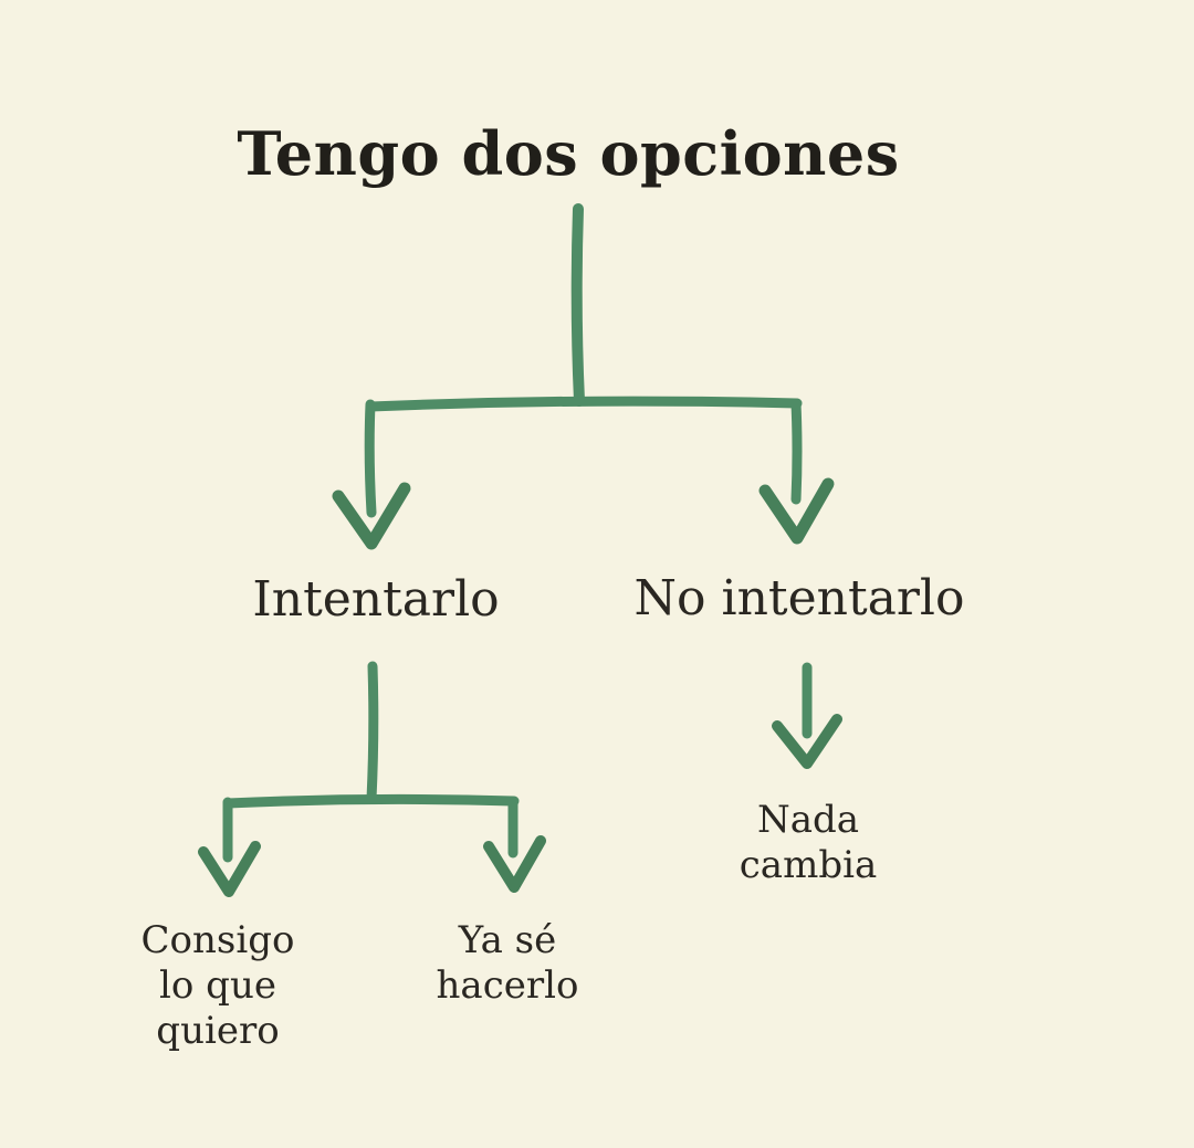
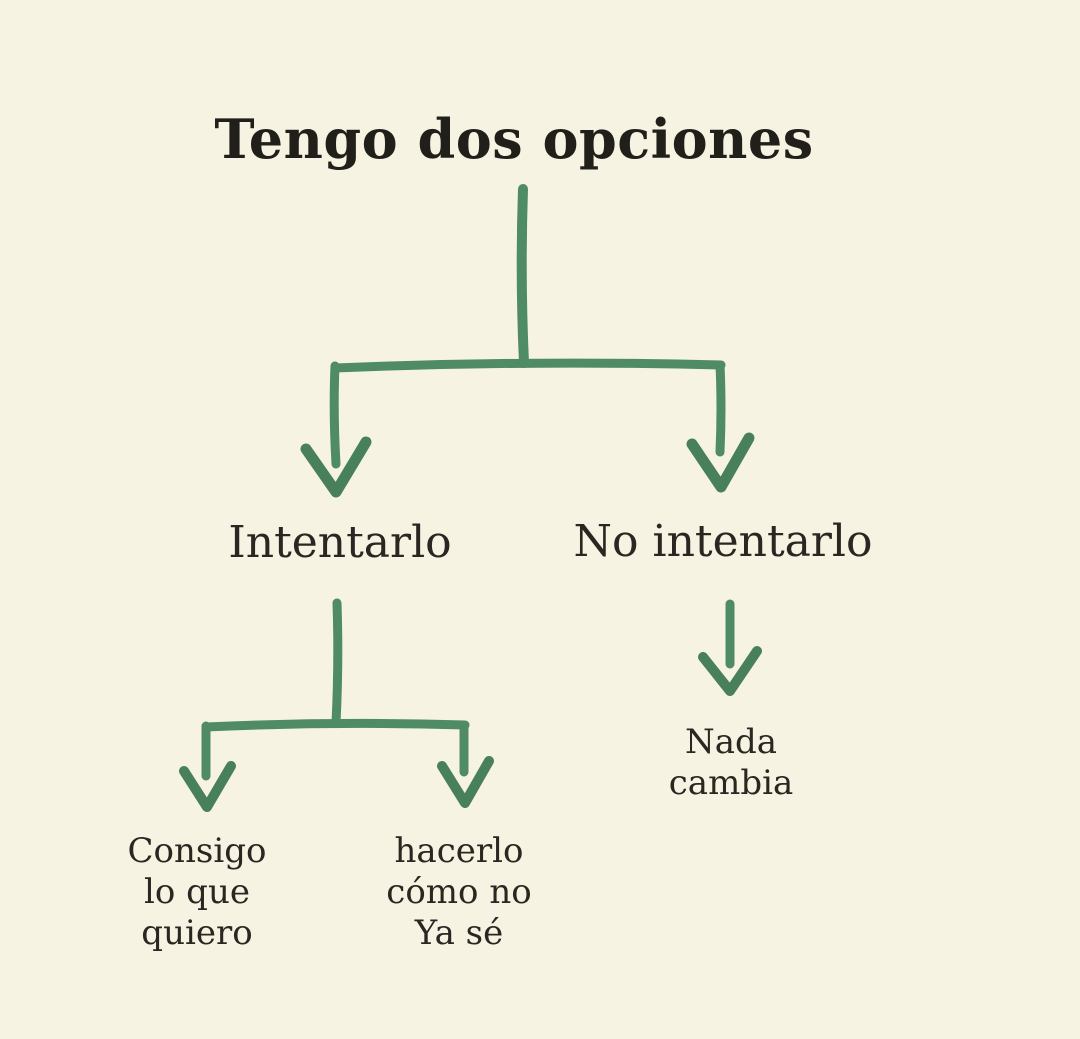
  Tengo dos opciones
  Intentarlo
  No intentarlo
  Nada
  cambia
  Consigo
  lo que
  quiero
- Ya sé
+ hacerlo
+ cómo no
- hacerlo
+ Ya sé
